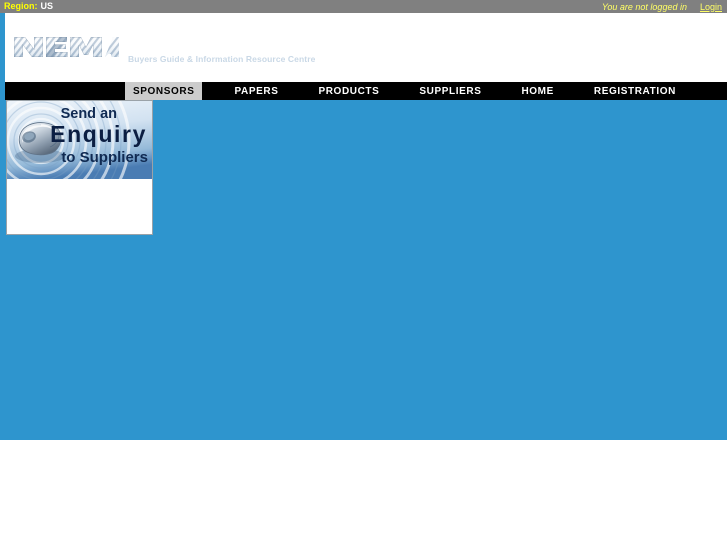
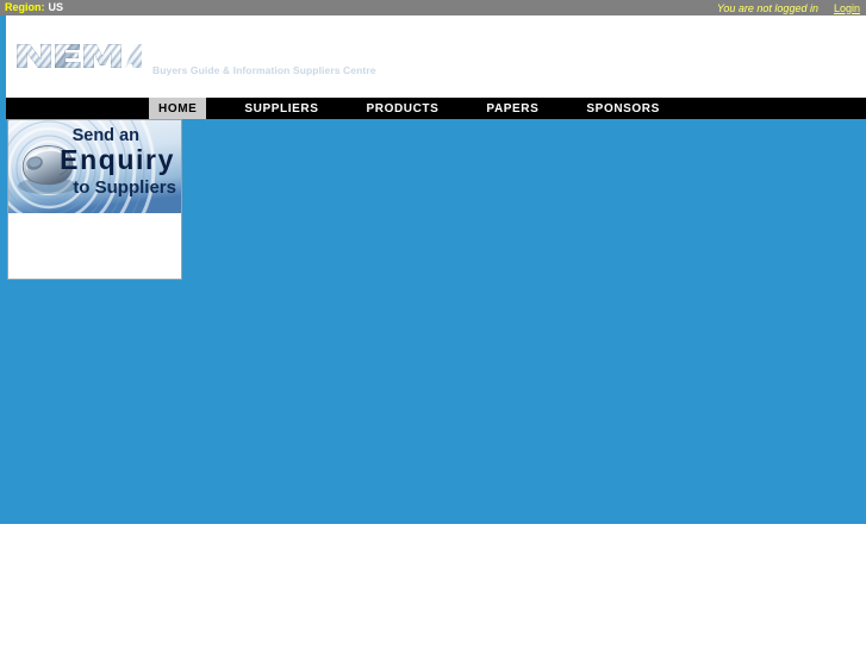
  Region: US
  You are not logged in
  Login
- Buyers Guide & Information Resource Centre
+ Buyers Guide & Information Suppliers Centre
  National Electrical Manufacturers Association
- SPONSORS
+ HOME
- PAPERS
+ SUPPLIERS
  PRODUCTS
- SUPPLIERS
+ PAPERS
- HOME
+ SPONSORS
- REGISTRATION
  Send an
  Enquiry
  to Suppliers
